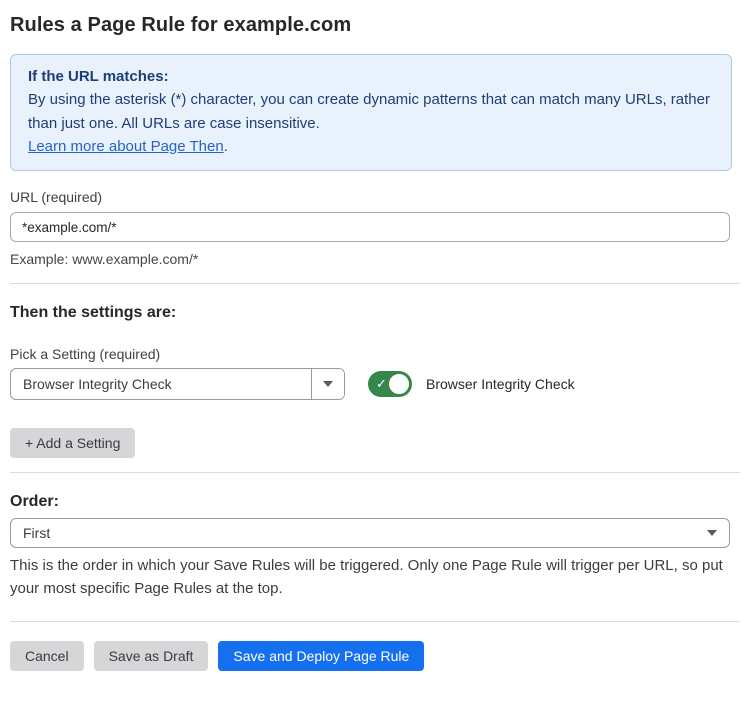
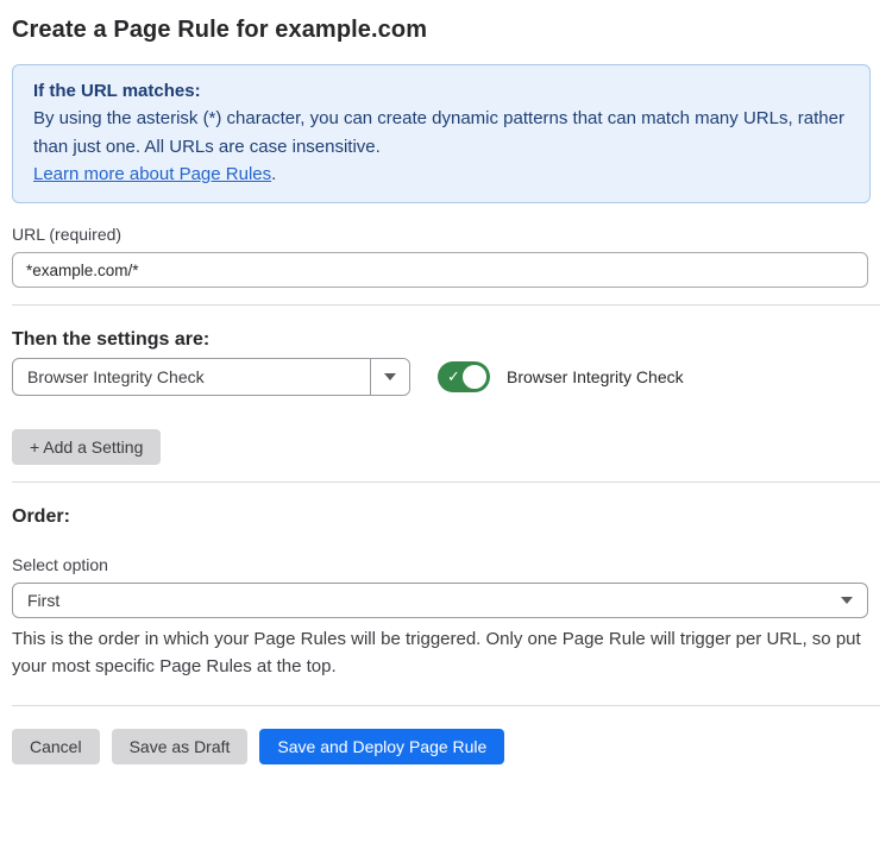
- Rules a Page Rule for example.com
+ Create a Page Rule for example.com
  If the URL matches:
  By using the asterisk (*) character, you can create dynamic patterns that can match many URLs, rather than just one. All URLs are case insensitive.
- Learn more about Page Then.
+ Learn more about Page Rules.
  URL (required)
  *example.com/*
- Example: www.example.com/*
  Then the settings are:
- Pick a Setting (required)
  Browser Integrity Check
  ✓
  Browser Integrity Check
  + Add a Setting
  Order:
+ Select option
  First
- This is the order in which your Save Rules will be triggered. Only one Page Rule will trigger per URL, so put your most specific Page Rules at the top.
+ This is the order in which your Page Rules will be triggered. Only one Page Rule will trigger per URL, so put your most specific Page Rules at the top.
  Cancel
  Save as Draft
  Save and Deploy Page Rule
